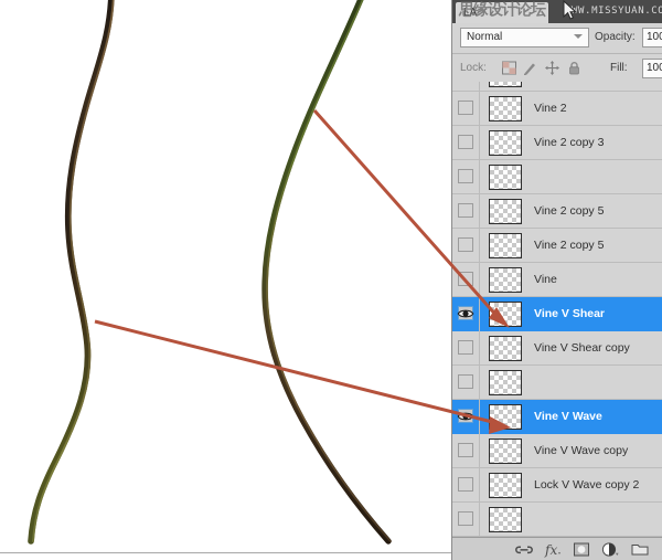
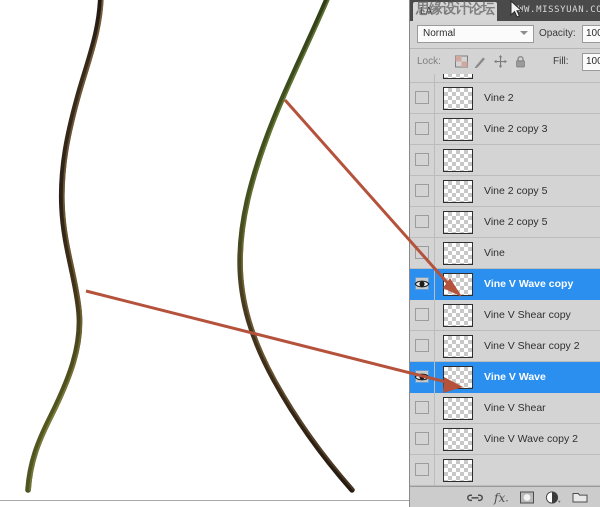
  LA
  思缘设计论坛
  W.MISSYUAN.CO
  Normal
  Opacity:
  Lock:
  Fill:
  Vine 2
  Vine 2 copy 3
  Vine 2 copy 5
  Vine 2 copy 5
  Vine
- Vine V Shear
+ Vine V Wave copy
  Vine V Shear copy
+ Vine V Shear copy 2
  Vine V Wave
- Vine V Wave copy
+ Vine V Shear
- Lock V Wave copy 2
+ Vine V Wave copy 2
  fx
